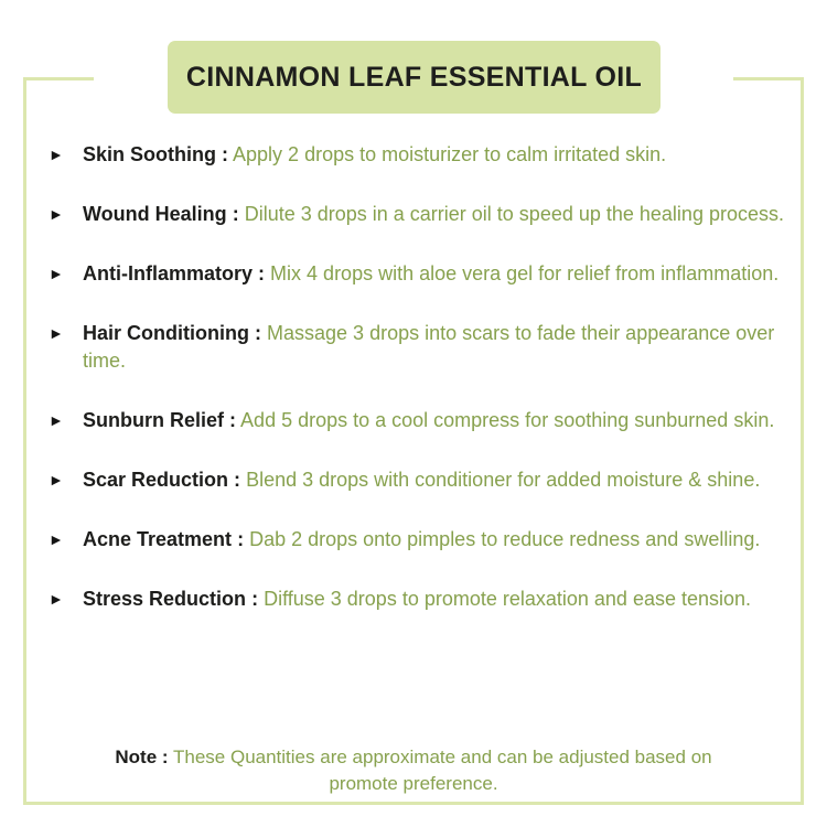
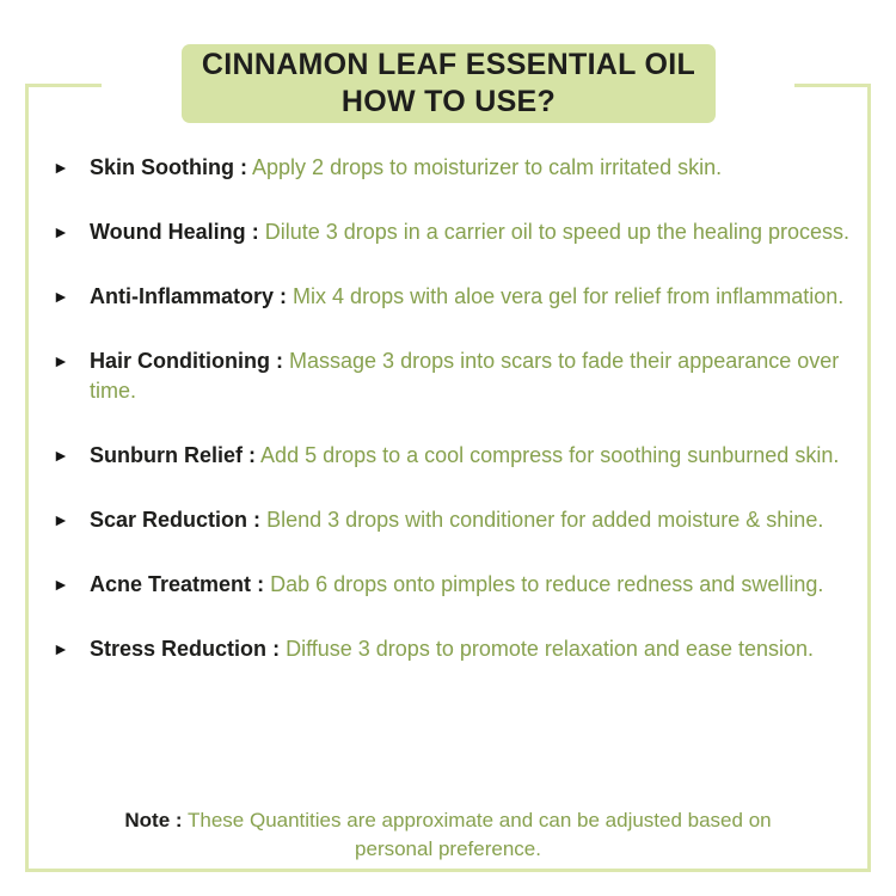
  CINNAMON LEAF ESSENTIAL OIL
+ HOW TO USE?
  ►
  Skin Soothing : Apply 2 drops to moisturizer to calm irritated skin.
  ►
  Wound Healing : Dilute 3 drops in a carrier oil to speed up the healing process.
  ►
  Anti-Inflammatory : Mix 4 drops with aloe vera gel for relief from inflammation.
  ►
  Hair Conditioning : Massage 3 drops into scars to fade their appearance over time.
  ►
  Sunburn Relief : Add 5 drops to a cool compress for soothing sunburned skin.
  ►
  Scar Reduction : Blend 3 drops with conditioner for added moisture & shine.
  ►
- Acne Treatment : Dab 2 drops onto pimples to reduce redness and swelling.
+ Acne Treatment : Dab 6 drops onto pimples to reduce redness and swelling.
  ►
  Stress Reduction : Diffuse 3 drops to promote relaxation and ease tension.
- Note : These Quantities are approximate and can be adjusted based on promote preference.
+ Note : These Quantities are approximate and can be adjusted based on personal preference.
